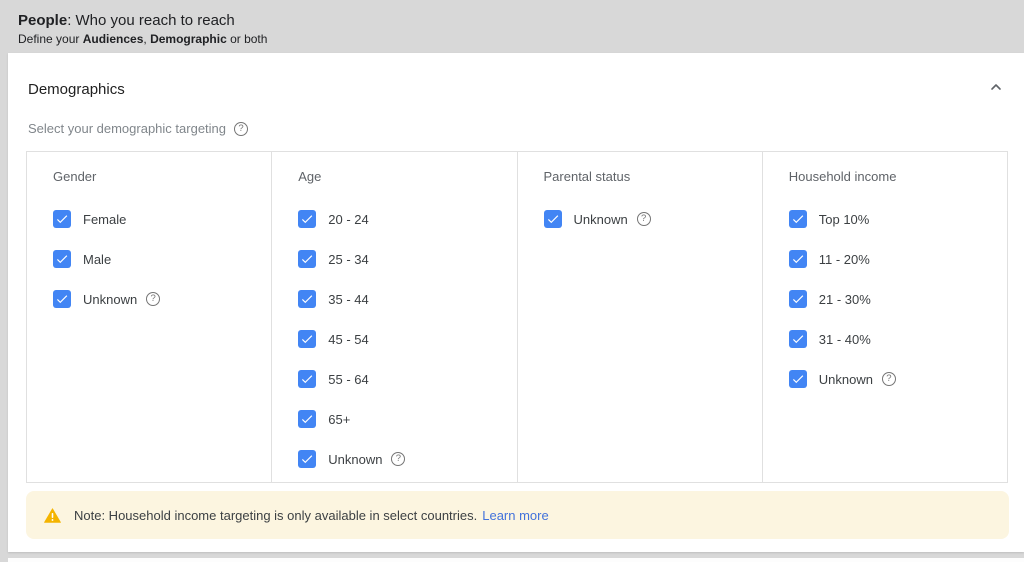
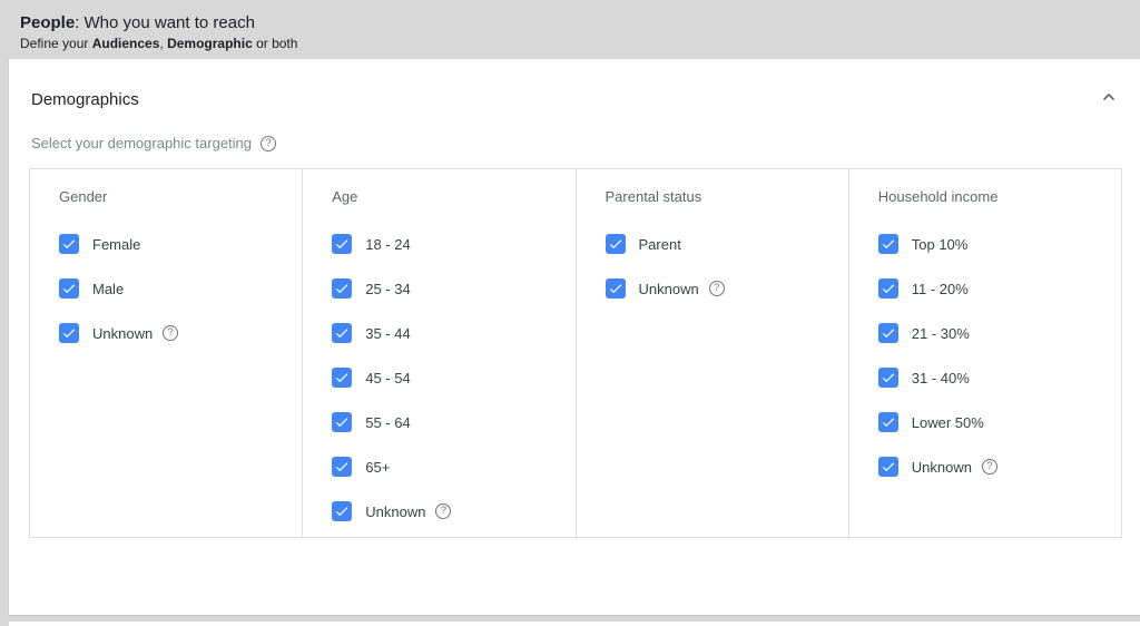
- People: Who you reach to reach
+ People: Who you want to reach
  Define your Audiences, Demographic or both
  Demographics
  Select your demographic targeting
  ?
  Gender
  Female
  Male
  Unknown
  ?
  Age
- 20 - 24
+ 18 - 24
  25 - 34
  35 - 44
  45 - 54
  55 - 64
  65+
  Unknown
  ?
  Parental status
+ Parent
  Unknown
  ?
  Household income
  Top 10%
  11 - 20%
  21 - 30%
  31 - 40%
+ Lower 50%
  Unknown
  ?
- Note: Household income targeting is only available in select countries.
- Learn more
